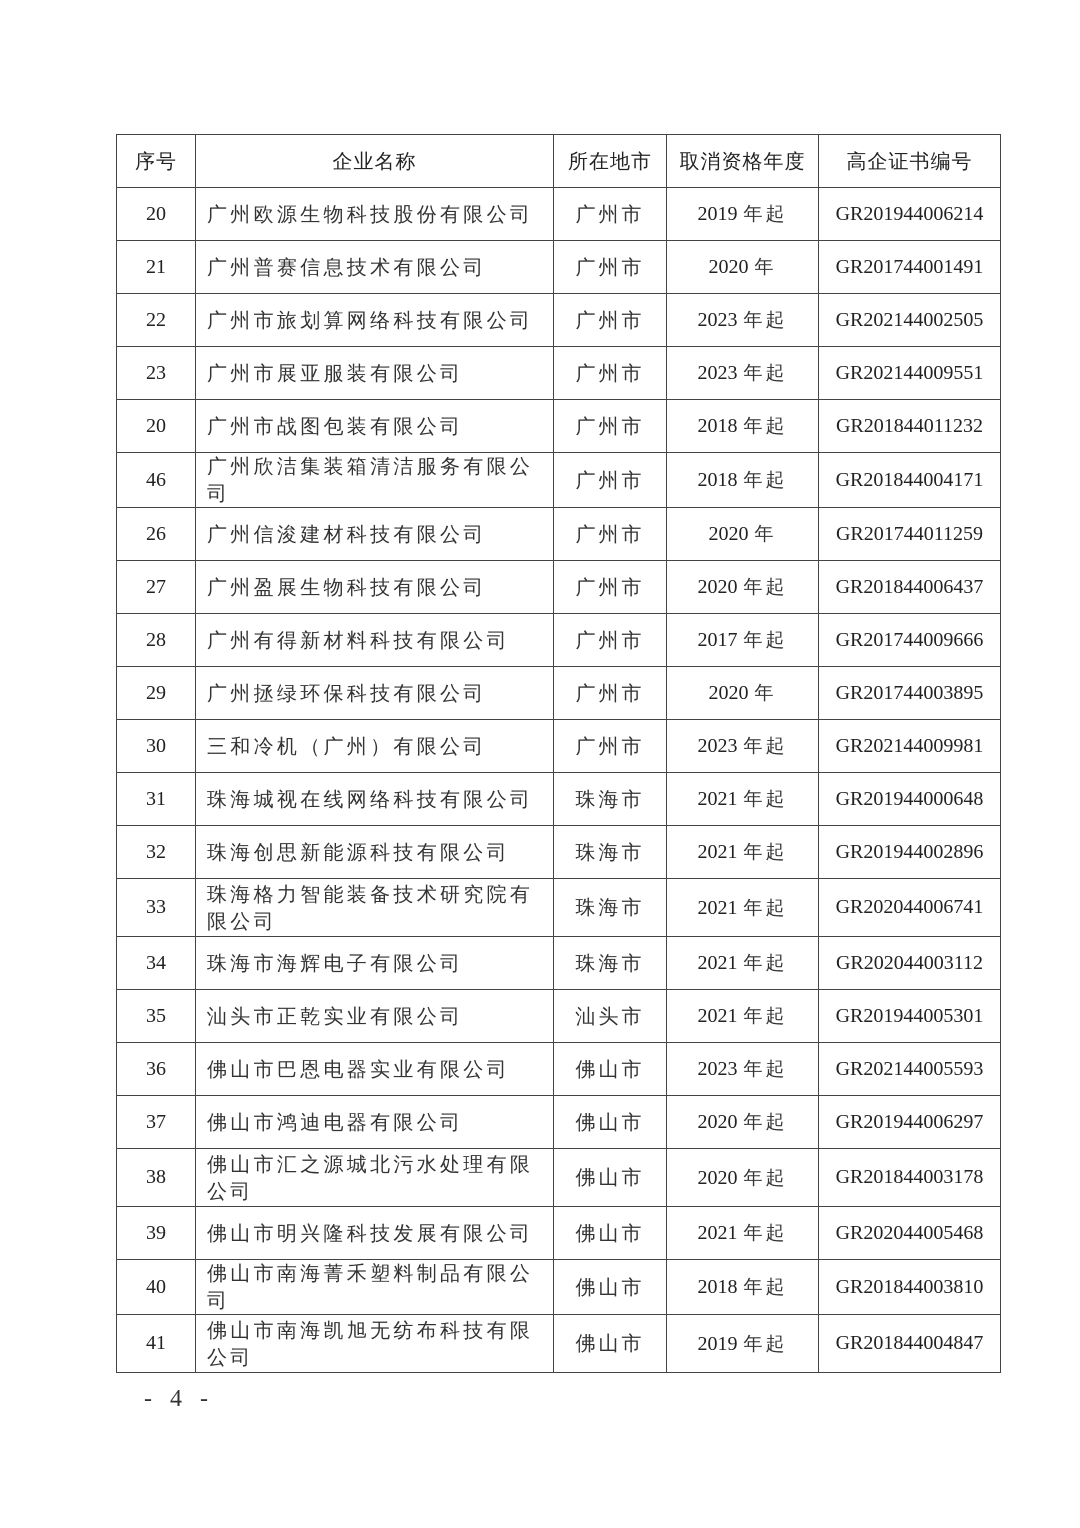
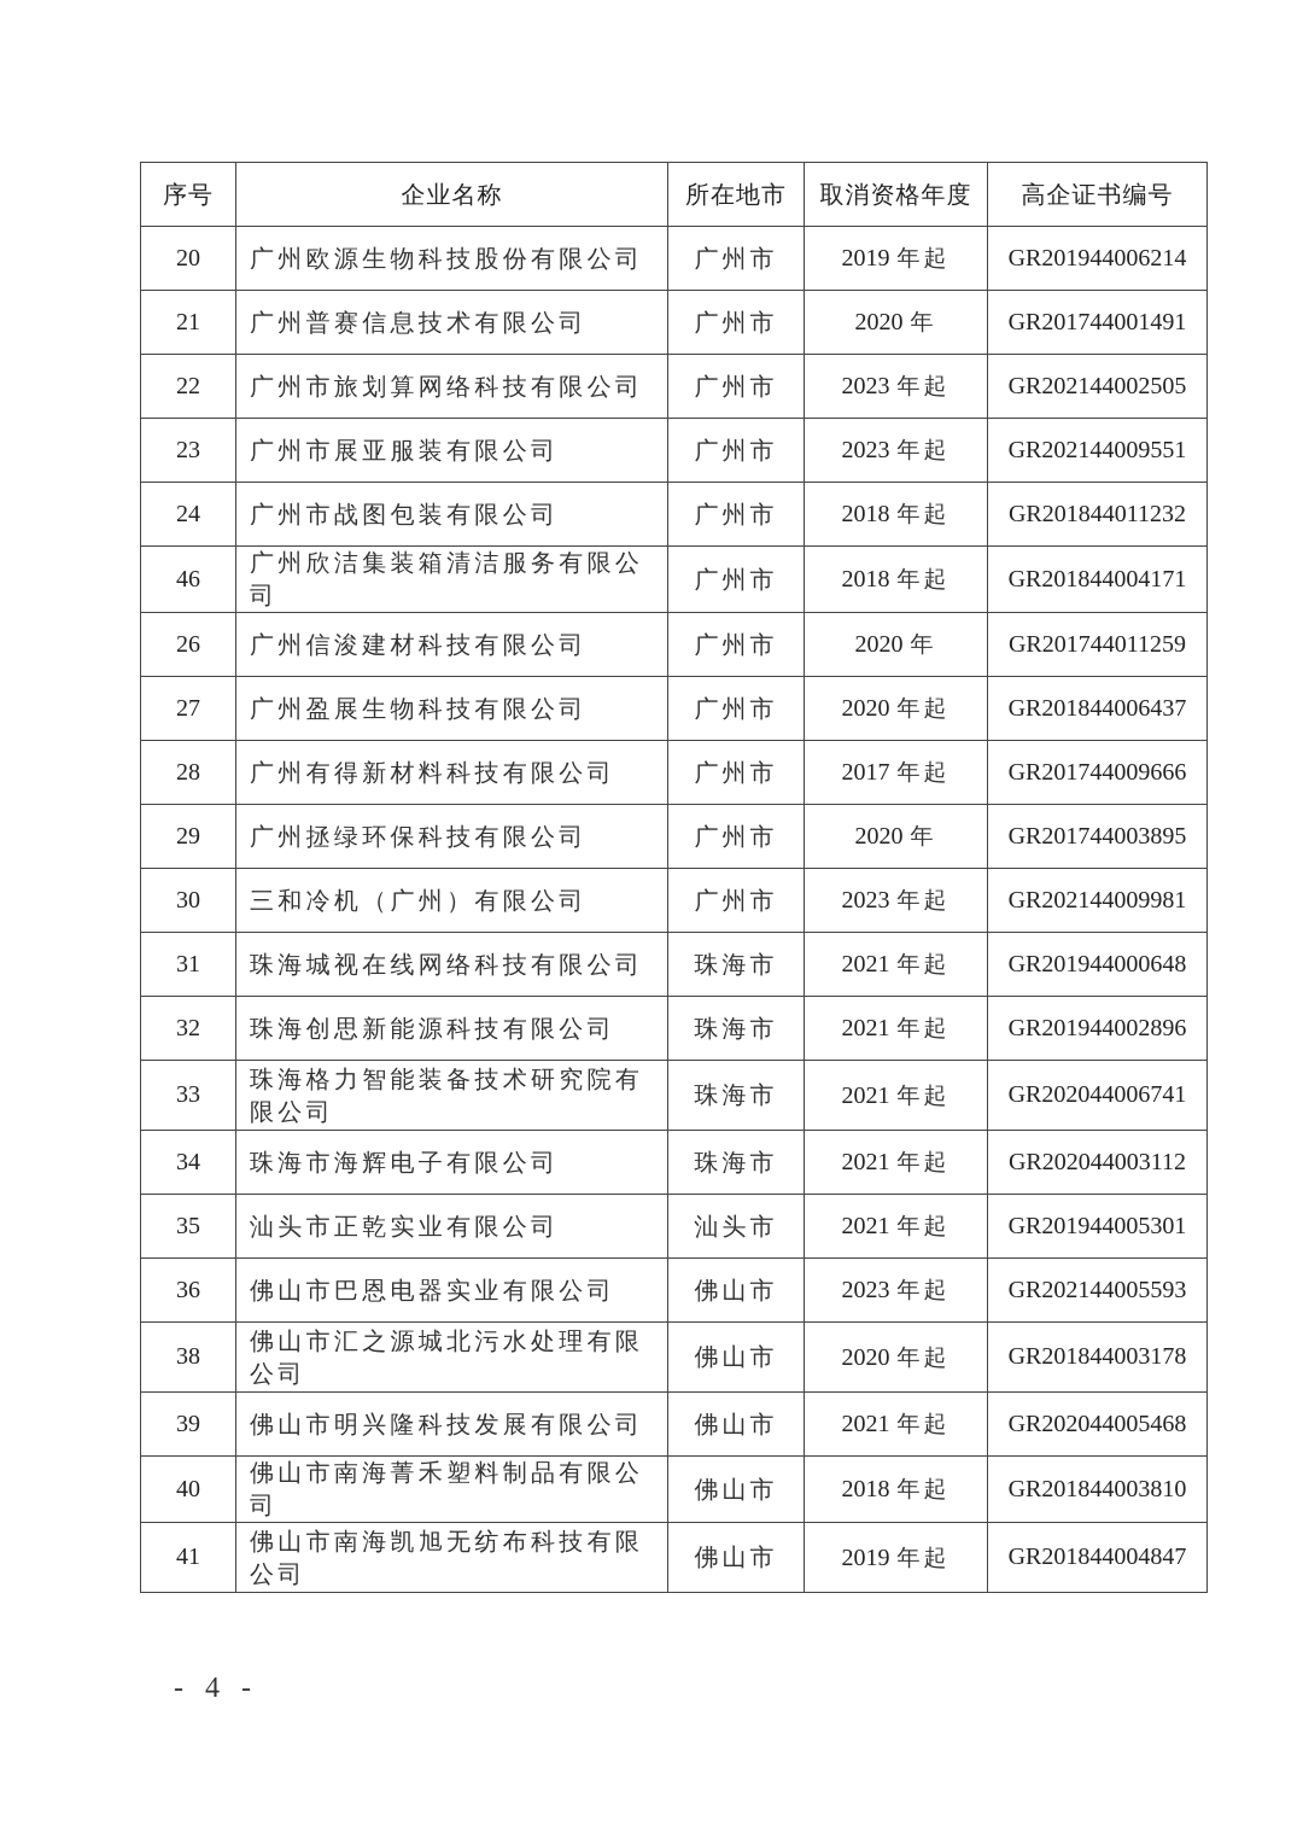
  序号	企业名称	所在地市	取消资格年度	高企证书编号
  20	广州欧源生物科技股份有限公司	广州市	2019 年起	GR201944006214
  21	广州普赛信息技术有限公司	广州市	2020 年	GR201744001491
  22	广州市旅划算网络科技有限公司	广州市	2023 年起	GR202144002505
  23	广州市展亚服装有限公司	广州市	2023 年起	GR202144009551
- 20	广州市战图包装有限公司	广州市	2018 年起	GR201844011232
+ 24	广州市战图包装有限公司	广州市	2018 年起	GR201844011232
  46	广州欣洁集装箱清洁服务有限公司	广州市	2018 年起	GR201844004171
  26	广州信浚建材科技有限公司	广州市	2020 年	GR201744011259
  27	广州盈展生物科技有限公司	广州市	2020 年起	GR201844006437
  28	广州有得新材料科技有限公司	广州市	2017 年起	GR201744009666
  29	广州拯绿环保科技有限公司	广州市	2020 年	GR201744003895
  30	三和冷机（广州）有限公司	广州市	2023 年起	GR202144009981
  31	珠海城视在线网络科技有限公司	珠海市	2021 年起	GR201944000648
  32	珠海创思新能源科技有限公司	珠海市	2021 年起	GR201944002896
  33	珠海格力智能装备技术研究院有限公司	珠海市	2021 年起	GR202044006741
  34	珠海市海辉电子有限公司	珠海市	2021 年起	GR202044003112
  35	汕头市正乾实业有限公司	汕头市	2021 年起	GR201944005301
  36	佛山市巴恩电器实业有限公司	佛山市	2023 年起	GR202144005593
- 37	佛山市鸿迪电器有限公司	佛山市	2020 年起	GR201944006297
  38	佛山市汇之源城北污水处理有限公司	佛山市	2020 年起	GR201844003178
  39	佛山市明兴隆科技发展有限公司	佛山市	2021 年起	GR202044005468
  40	佛山市南海菁禾塑料制品有限公司	佛山市	2018 年起	GR201844003810
  41	佛山市南海凯旭无纺布科技有限公司	佛山市	2019 年起	GR201844004847
  - 4 -
